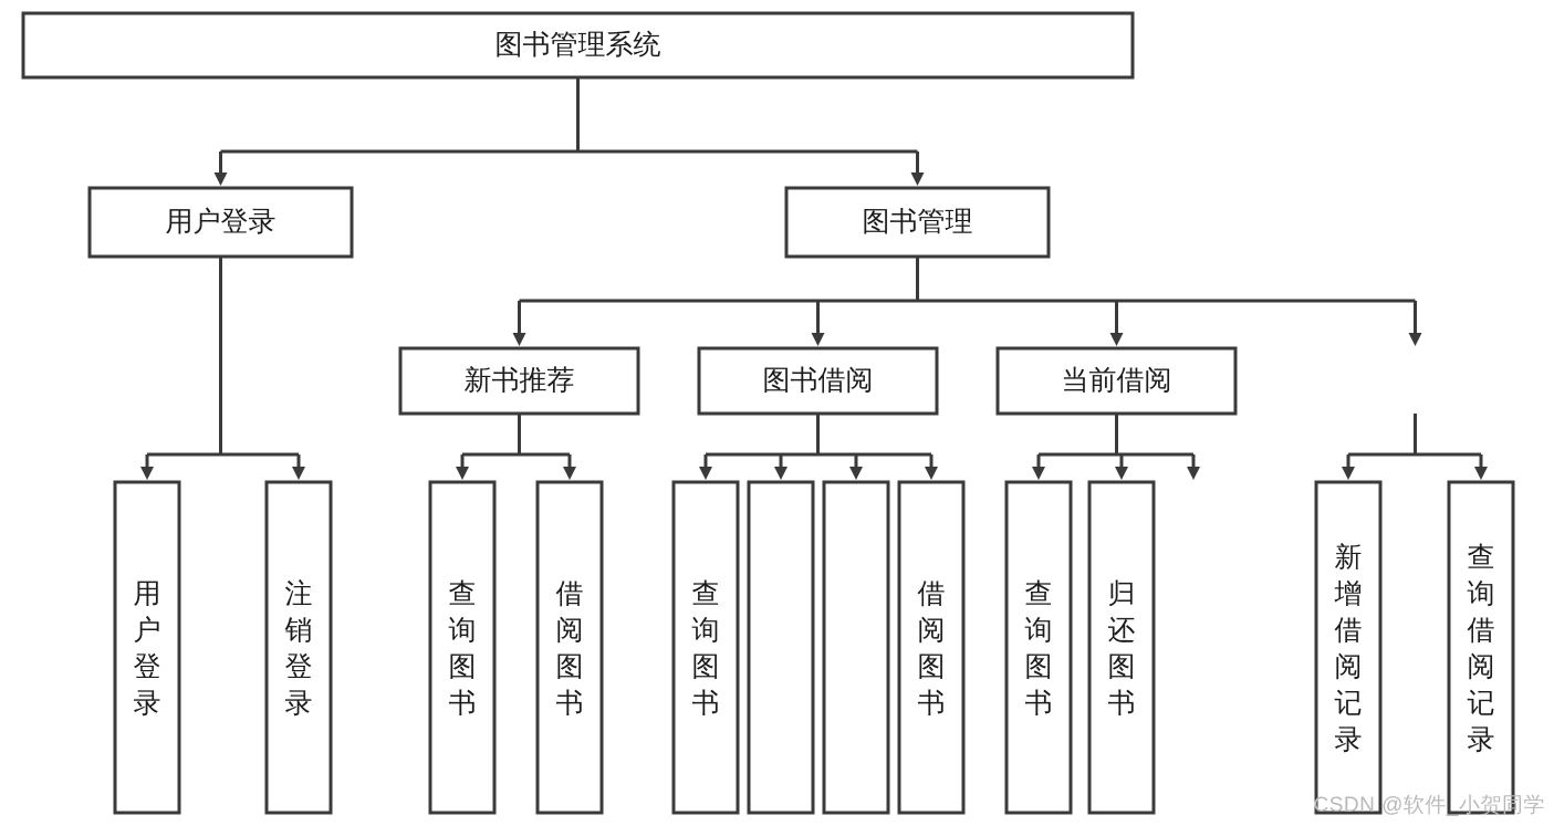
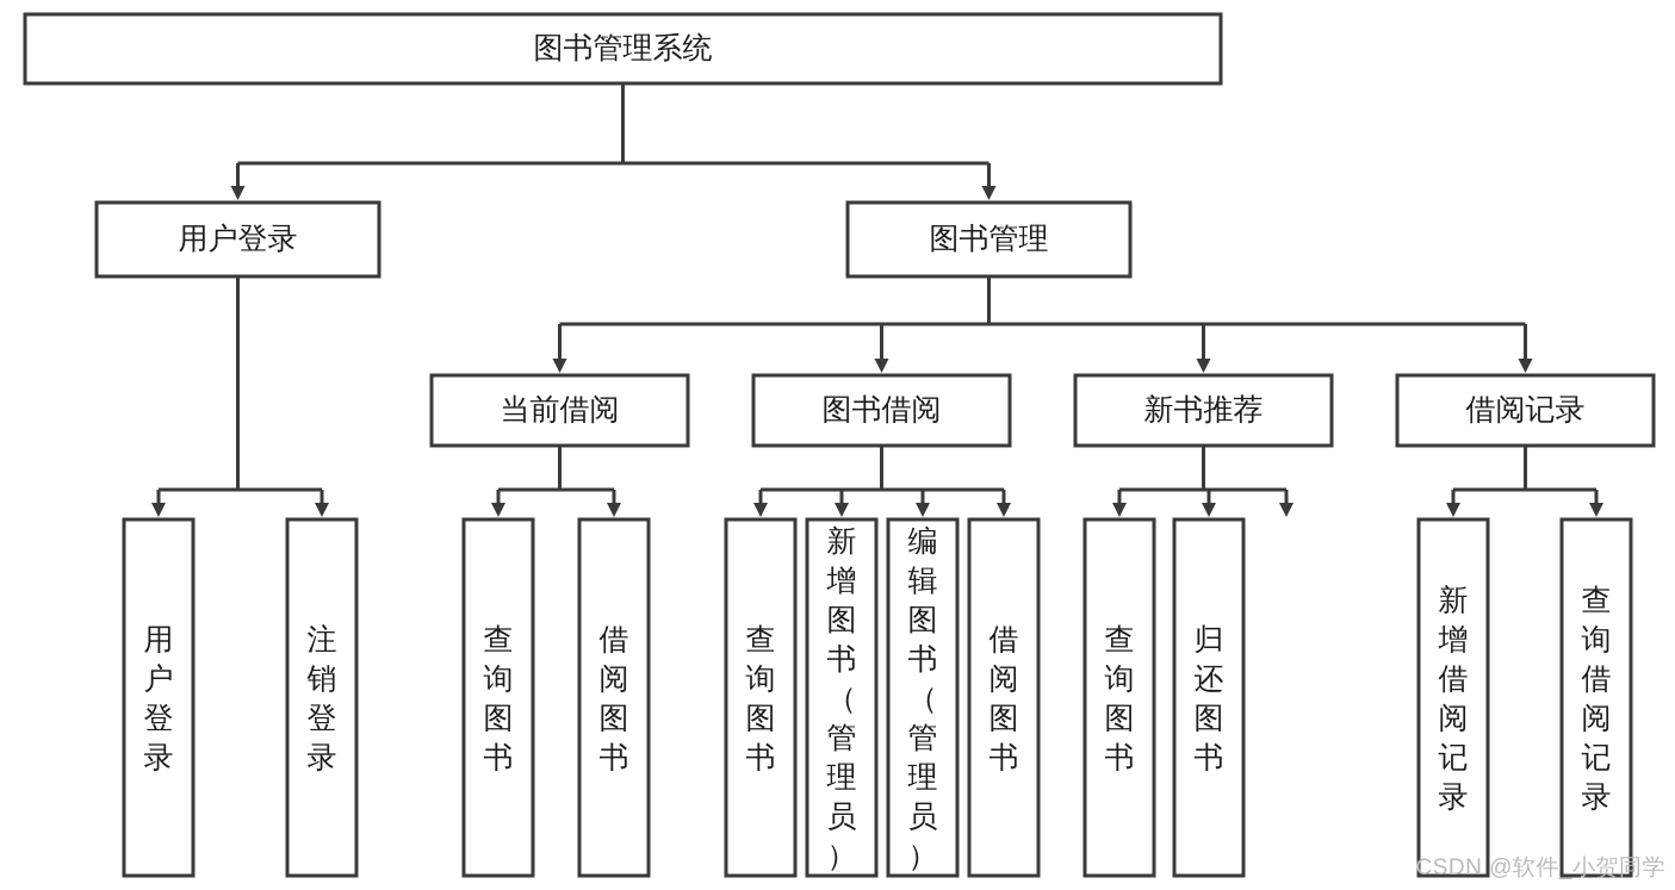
  图书管理系统
  用户登录
  图书管理
- 新书推荐
+ 当前借阅
  图书借阅
- 当前借阅
+ 新书推荐
+ 借阅记录
  用户登录
  注销登录
  查询图书
  借阅图书
  查询图书
+ 新增图书（管理员）
+ 编辑图书（管理员）
  借阅图书
  查询图书
  归还图书
  新增借阅记录
  查询借阅记录
  CSDN @软件_小贺同学
